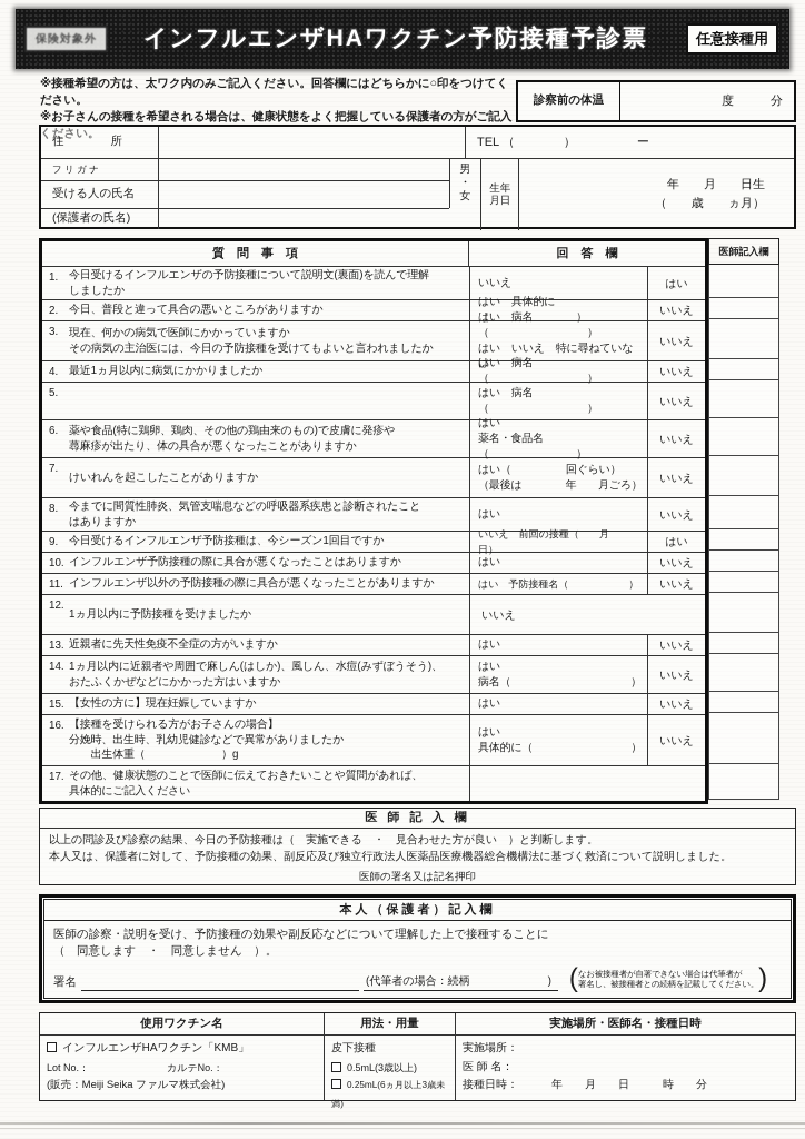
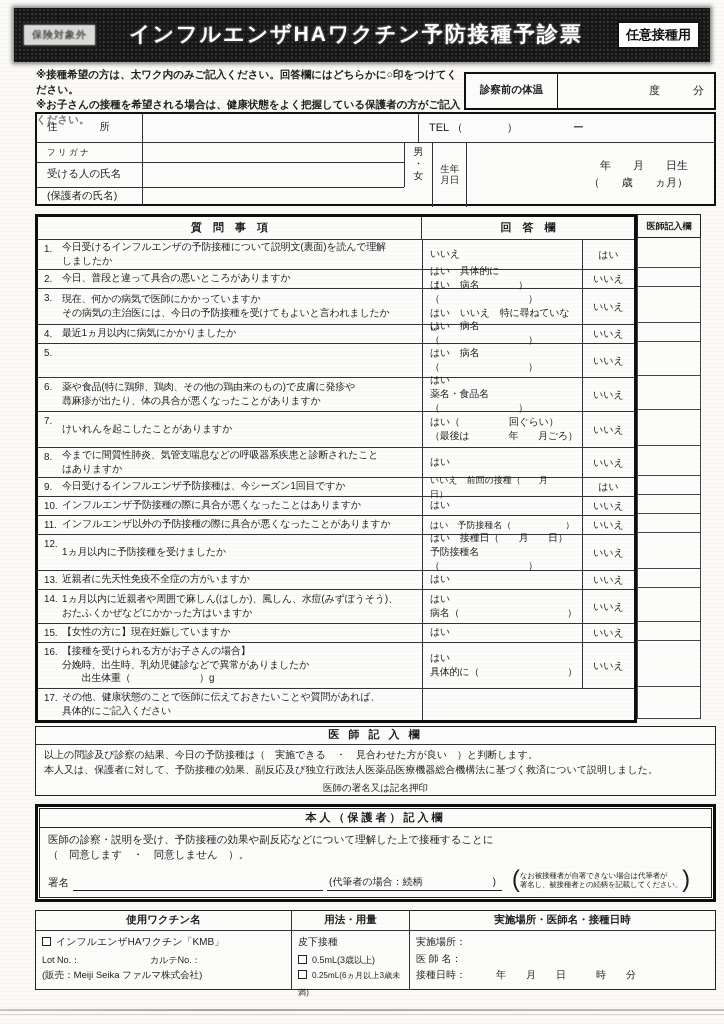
  保険対象外
  インフルエンザHAワクチン予防接種予診票
  任意接種用
  ※接種希望の方は、太ワク内のみご記入ください。回答欄にはどちらかに○印をつけてください。
  ※お子さんの接種を希望される場合は、健康状態をよく把握している保護者の方がご記入ください。
  診察前の体温
  度 分
  住 所
  TEL （ ） ー
  フ リ ガ ナ
  受ける人の氏名
  (保護者の氏名)
  男
  ・
  女
  生年
  月日
  年 月 日生
  （ 歳 ヵ月）
  質 問 事 項
  回 答 欄
  1.
  今日受けるインフルエンザの予防接種について説明文(裏面)を読んで理解
  しましたか
  いいえ
  はい
  2.
  今日、普段と違って具合の悪いところがありますか
  はい 具体的に（ ）
  いいえ
  3.
  現在、何かの病気で医師にかかっていますか
  その病気の主治医には、今日の予防接種を受けてもよいと言われましたか
  はい 病名（ ）
  はい いいえ 特に尋ねていな
  いいえ
  4.
  最近1ヵ月以内に病気にかかりましたか
  はい 病名（ ）
  いいえ
  5.
  はい 病名（ ）
  いいえ
  6.
  薬や食品(特に鶏卵、鶏肉、その他の鶏由来のもの)で皮膚に発疹や
  蕁麻疹が出たり、体の具合が悪くなったことがありますか
  はい
  薬名・食品名（ ）
  いいえ
  7.
  けいれんを起こしたことがありますか
  はい（ 回ぐらい）
  （最後は 年 月ごろ）
  いいえ
  8.
  今までに間質性肺炎、気管支喘息などの呼吸器系疾患と診断されたこと
  はありますか
  はい
  いいえ
  9.
  今日受けるインフルエンザ予防接種は、今シーズン1回目ですか
  いいえ 前回の接種（ 月 日）
  はい
  10.
  インフルエンザ予防接種の際に具合が悪くなったことはありますか
  はい
  いいえ
  11.
  インフルエンザ以外の予防接種の際に具合が悪くなったことがありますか
  はい 予防接種名（ ）
  いいえ
  12.
  1ヵ月以内に予防接種を受けましたか
+ はい 接種日（ 月 日）
+ 予防接種名（ ）
  いいえ
  13.
  近親者に先天性免疫不全症の方がいますか
  はい
  いいえ
  14.
  1ヵ月以内に近親者や周囲で麻しん(はしか)、風しん、水痘(みずぼうそう)、
  おたふくかぜなどにかかった方はいますか
  はい
  病名（ ）
  いいえ
  15.
  【女性の方に】現在妊娠していますか
  はい
  いいえ
  16.
  【接種を受けられる方がお子さんの場合】
  分娩時、出生時、乳幼児健診などで異常がありましたか
  出生体重（ ）g
  はい
  具体的に（ ）
  いいえ
  17.
  その他、健康状態のことで医師に伝えておきたいことや質問があれば、
  具体的にご記入ください
  医師記入欄
  医 師 記 入 欄
  以上の問診及び診察の結果、今日の予防接種は（ 実施できる ・ 見合わせた方が良い ）と判断します。
  本人又は、保護者に対して、予防接種の効果、副反応及び独立行政法人医薬品医療機器総合機構法に基づく救済について説明しました。
  医師の署名又は記名押印
  本人（保護者）記入欄
  医師の診察・説明を受け、予防接種の効果や副反応などについて理解した上で接種することに
  （ 同意します ・ 同意しません ）。
  署名
  (代筆者の場合：続柄 )
  (
  なお被接種者が自署できない場合は代筆者が
  署名し、被接種者との続柄を記載してください。
  )
  使用ワクチン名
  用法・用量
  実施場所・医師名・接種日時
  インフルエンザHAワクチン「KMB」
  Lot No.： カルテNo.：
  (販売：Meiji Seika ファルマ株式会社)
  皮下接種
  0.5mL(3歳以上)
  0.25mL(6ヵ月以上3歳未満)
  実施場所：
  医 師 名：
  接種日時： 年 月 日 時 分
